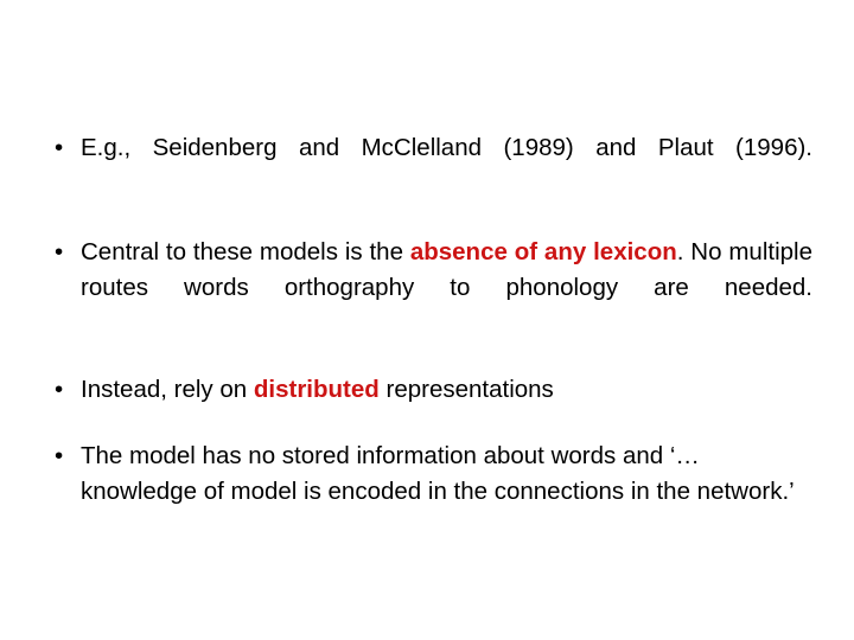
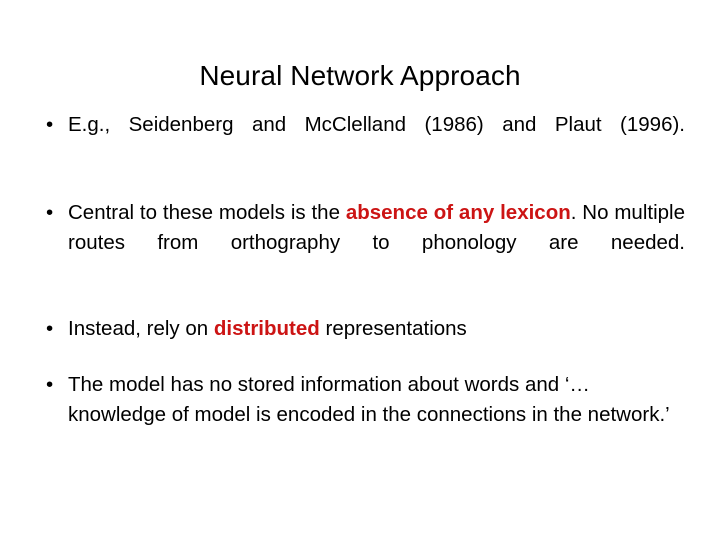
+ Neural Network Approach
  •
- E.g., Seidenberg and McClelland (1989) and Plaut (1996).
+ E.g., Seidenberg and McClelland (1986) and Plaut (1996).
  •
- Central to these models is the absence of any lexicon. No multiple routes words orthography to phonology are needed.
+ Central to these models is the absence of any lexicon. No multiple routes from orthography to phonology are needed.
  •
  Instead, rely on distributed representations
  •
  The model has no stored information about words and ‘… knowledge of model is encoded in the connections in the network.’
